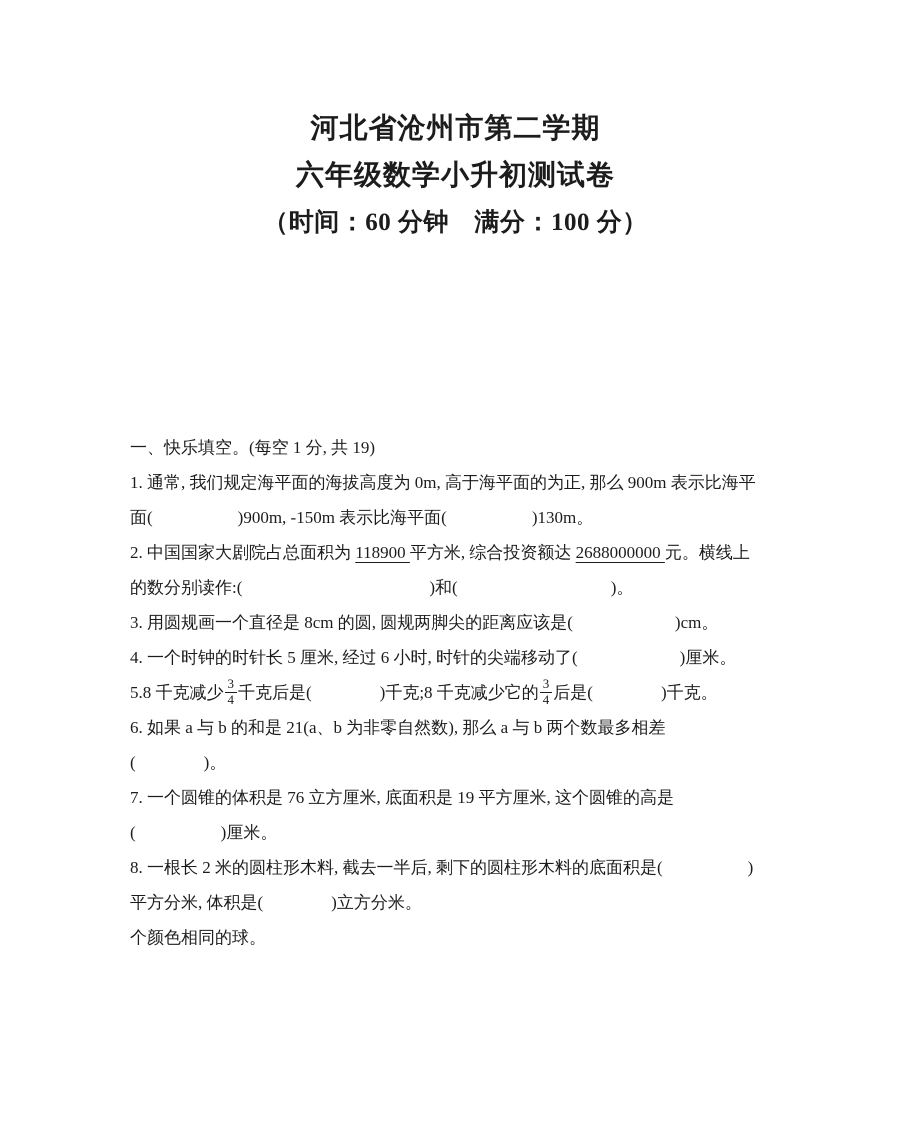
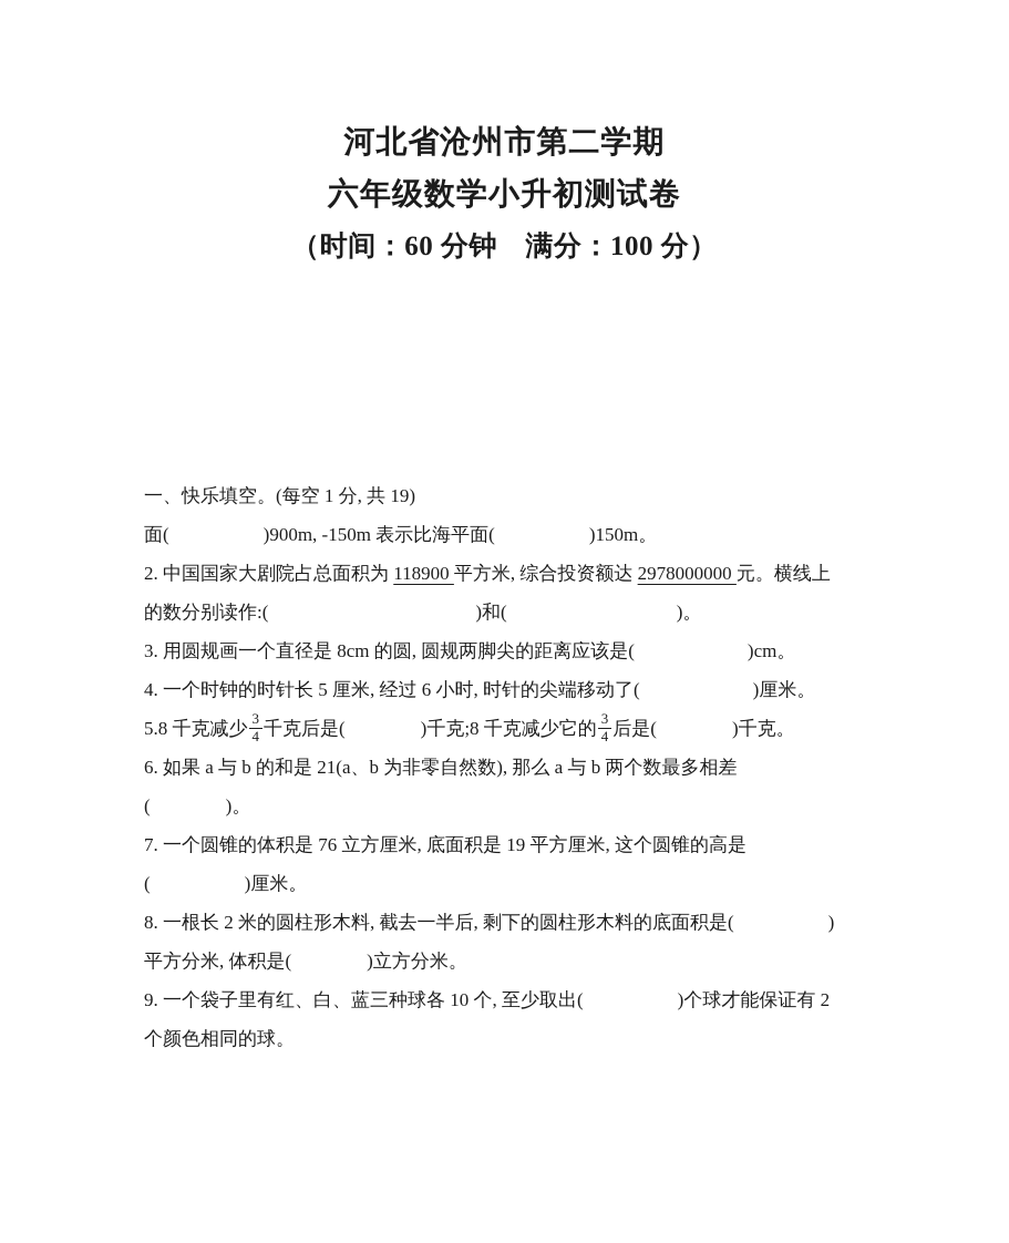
  河北省沧州市第二学期
  六年级数学小升初测试卷
  （时间：60 分钟 满分：100 分）
  一、快乐填空。(每空 1 分, 共 19)
- 1. 通常, 我们规定海平面的海拔高度为 0m, 高于海平面的为正, 那么 900m 表示比海平
- 面( )900m, -150m 表示比海平面( )130m。
+ 面( )900m, -150m 表示比海平面( )150m。
- 2. 中国国家大剧院占总面积为 118900 平方米, 综合投资额达 2688000000 元。横线上
+ 2. 中国国家大剧院占总面积为 118900 平方米, 综合投资额达 2978000000 元。横线上
  的数分别读作:( )和( )。
  3. 用圆规画一个直径是 8cm 的圆, 圆规两脚尖的距离应该是( )cm。
  4. 一个时钟的时针长 5 厘米, 经过 6 小时, 时针的尖端移动了( )厘米。
  5.8 千克减少
  3
  4
  千克后是( )千克;8 千克减少它的
  3
  4
  后是( )千克。
  6. 如果 a 与 b 的和是 21(a、b 为非零自然数), 那么 a 与 b 两个数最多相差
  ( )。
  7. 一个圆锥的体积是 76 立方厘米, 底面积是 19 平方厘米, 这个圆锥的高是
  ( )厘米。
  8. 一根长 2 米的圆柱形木料, 截去一半后, 剩下的圆柱形木料的底面积是( )
  平方分米, 体积是( )立方分米。
+ 9. 一个袋子里有红、白、蓝三种球各 10 个, 至少取出( )个球才能保证有 2
  个颜色相同的球。
